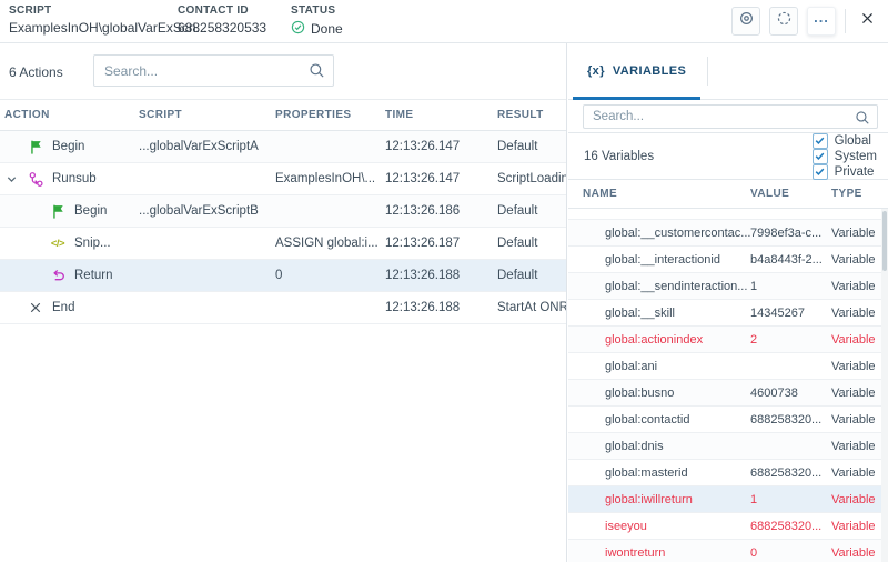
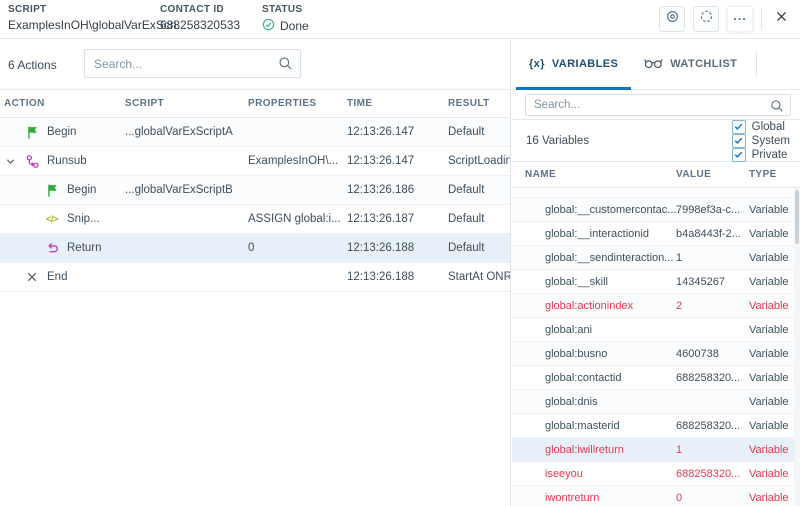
  SCRIPT
  ExamplesInOH\globalVarExScri...
  CONTACT ID
  688258320533
  STATUS
  Done
  ...
  6 Actions
  Search...
  ACTION
  SCRIPT
  PROPERTIES
  TIME
  RESULT
  Begin
  ...globalVarExScriptA
  12:13:26.147
  Default
  Runsub
  ExamplesInOH\...
  12:13:26.147
  ScriptLoadin
  Begin
  ...globalVarExScriptB
  12:13:26.186
  Default
  </>
  Snip...
  ASSIGN global:i...
  12:13:26.187
  Default
  Return
  0
  12:13:26.188
  Default
  End
  12:13:26.188
  StartAt ONR
  {x}
  VARIABLES
+ WATCHLIST
  Search...
  16 Variables
  Global
  System
  Private
  NAME
  VALUE
  TYPE
  global:__customercontac...
  7998ef3a-c...
  Variable
  global:__interactionid
  b4a8443f-2...
  Variable
  global:__sendinteraction...
  1
  Variable
  global:__skill
  14345267
  Variable
  global:actionindex
  2
  Variable
  global:ani
  Variable
  global:busno
  4600738
  Variable
  global:contactid
  688258320...
  Variable
  global:dnis
  Variable
  global:masterid
  688258320...
  Variable
  global:iwillreturn
  1
  Variable
  iseeyou
  688258320...
  Variable
  iwontreturn
  0
  Variable
